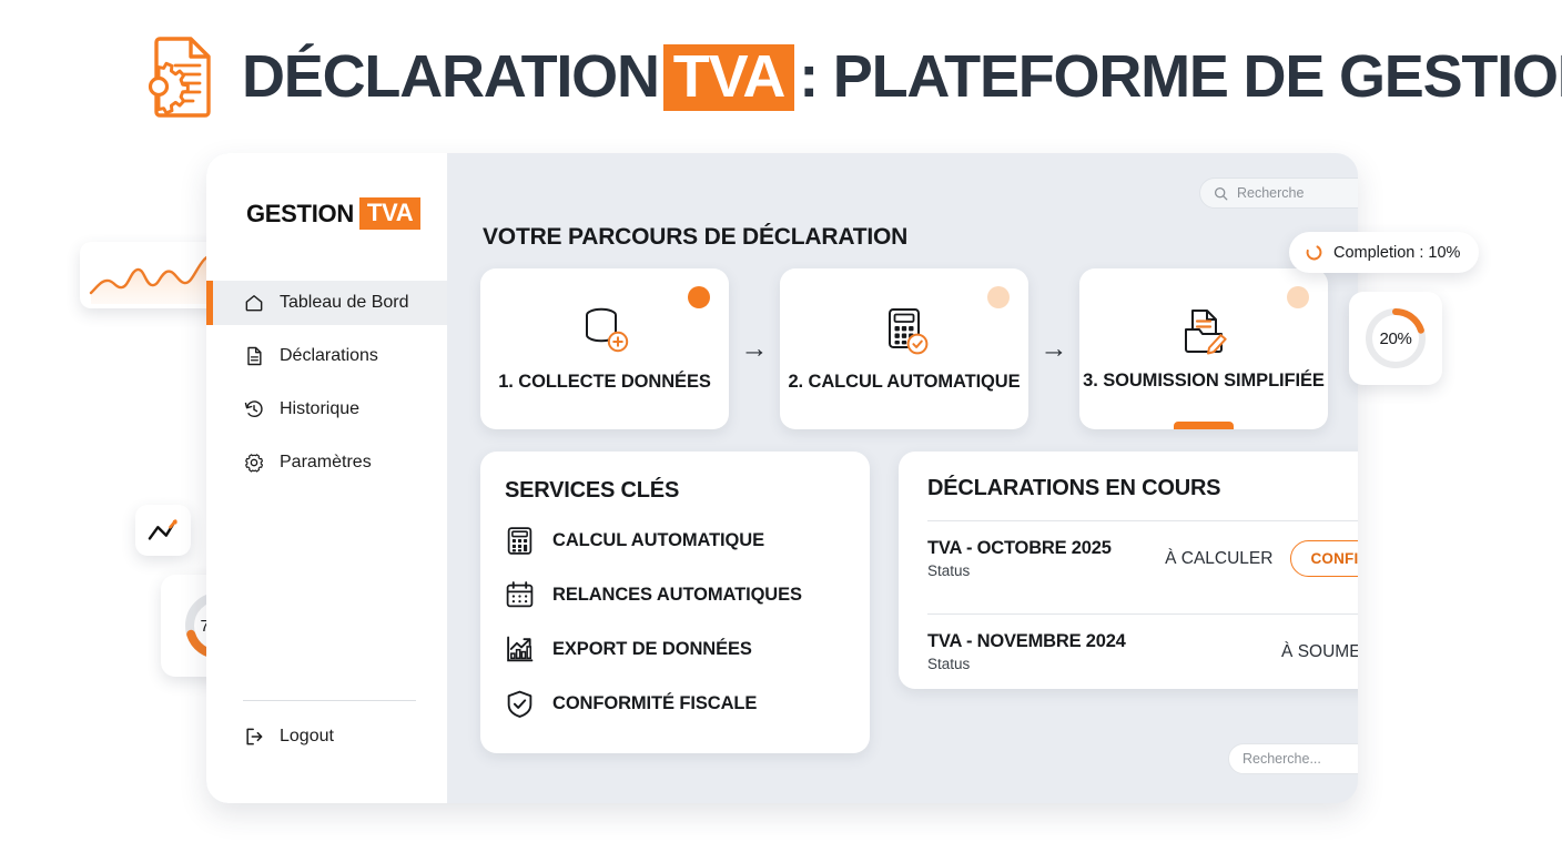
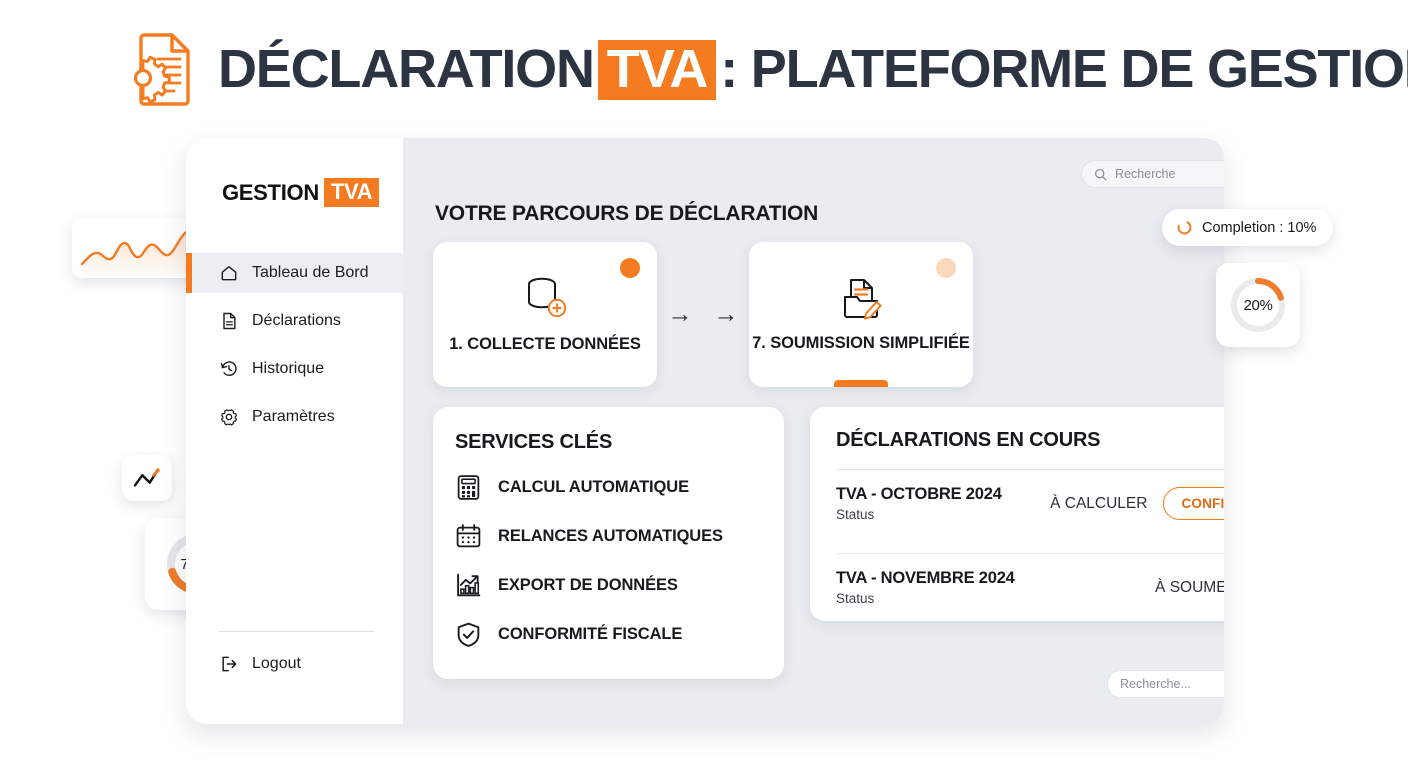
  DÉCLARATION
  TVA
  : PLATEFORME DE GESTIO
  GESTION
  TVA
  Tableau de Bord
  Déclarations
  Historique
  Paramètres
  Logout
  Recherche
  VOTRE PARCOURS DE DÉCLARATION
  1. COLLECTE DONNÉES
  →
- 2. CALCUL AUTOMATIQUE
  →
- 3. SOUMISSION SIMPLIFIÉE
+ 7. SOUMISSION SIMPLIFIÉE
  SERVICES CLÉS
  CALCUL AUTOMATIQUE
  RELANCES AUTOMATIQUES
  EXPORT DE DONNÉES
  CONFORMITÉ FISCALE
  DÉCLARATIONS EN COURS
- TVA - OCTOBRE 2025
+ TVA - OCTOBRE 2024
  Status
  À CALCULER
  TVA - NOVEMBRE 2024
  Status
  Recherche...
  Completion : 10%
  20%
